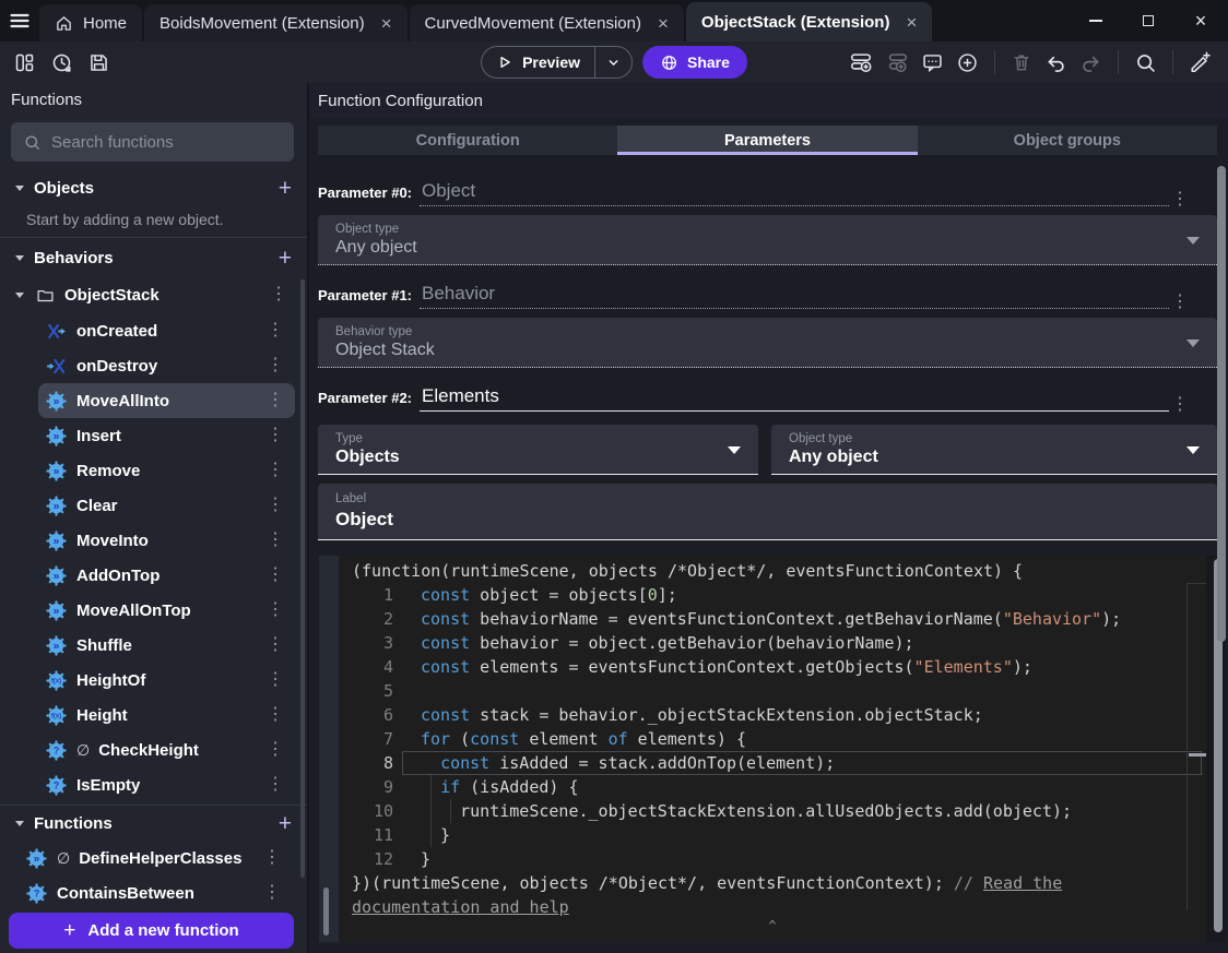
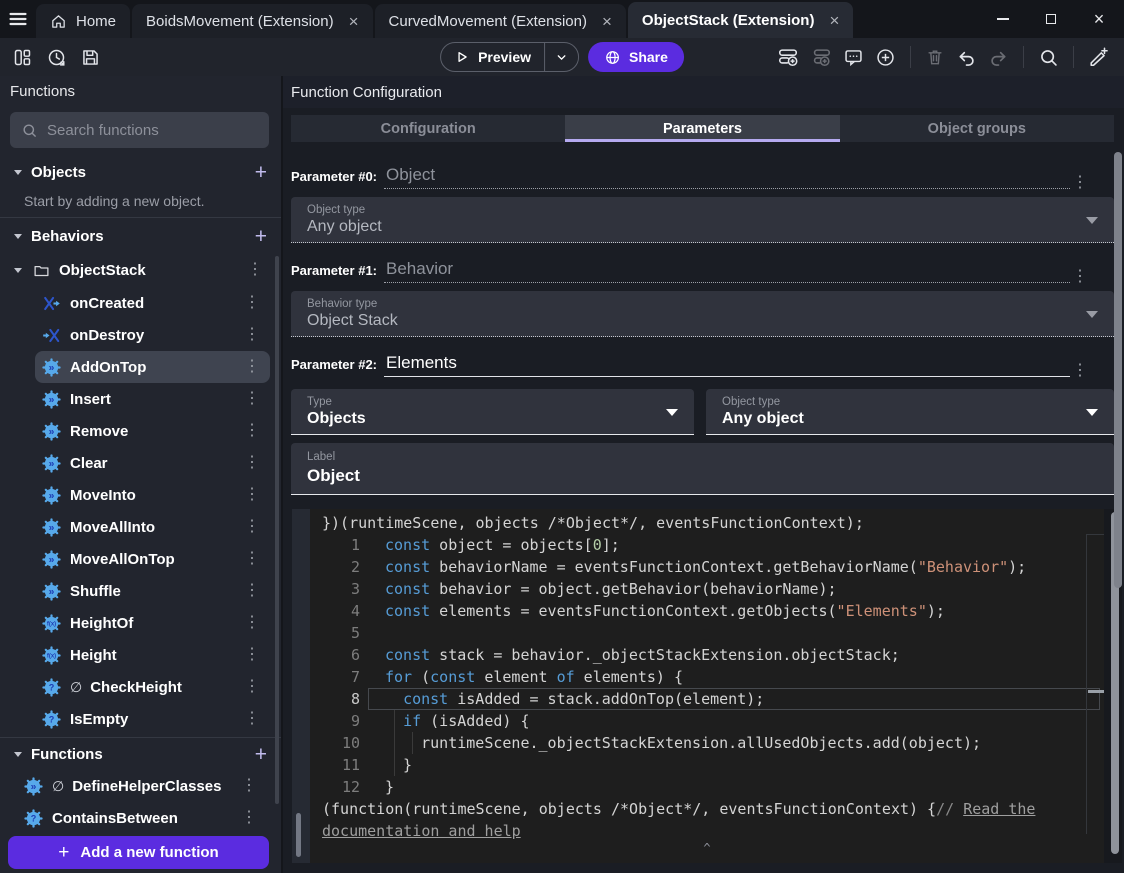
  Home
  BoidsMovement (Extension)
  ×
  CurvedMovement (Extension)
  ×
  ObjectStack (Extension)
  ×
  ×
  Preview
  Share
  Functions
  Search functions
  Objects
  +
  Start by adding a new object.
  Behaviors
  +
  ObjectStack
  ⋮
  onCreated
  ⋮
  onDestroy
  ⋮
  »
- MoveAllInto
+ AddOnTop
  ⋮
  »
  Insert
  ⋮
  »
  Remove
  ⋮
  »
  Clear
  ⋮
  »
  MoveInto
  ⋮
  »
- AddOnTop
+ MoveAllInto
  ⋮
  »
  MoveAllOnTop
  ⋮
  »
  Shuffle
  ⋮
  HeightOf
  ⋮
  Height
  ⋮
  ?
  ∅
  CheckHeight
  ⋮
  ?
  IsEmpty
  ⋮
  Functions
  +
  »
  ∅
  DefineHelperClasses
  ⋮
  ?
  ContainsBetween
  ⋮
  +
  Add a new function
  Function Configuration
  Configuration
  Parameters
  Object groups
  Parameter #0:
  Object
  ⋮
  Object type
  Any object
  Parameter #1:
  Behavior
  ⋮
  Behavior type
  Object Stack
  Parameter #2:
  Elements
  ⋮
  Type
  Objects
  Object type
  Any object
  Label
  Object
- (function(runtimeScene, objects /*Object*/, eventsFunctionContext) {
+ })(runtimeScene, objects /*Object*/, eventsFunctionContext);
  1
  const object = objects[0];
  2
  const behaviorName = eventsFunctionContext.getBehaviorName("Behavior");
  3
  const behavior = object.getBehavior(behaviorName);
  4
  const elements = eventsFunctionContext.getObjects("Elements");
  5
  6
  const stack = behavior._objectStackExtension.objectStack;
  7
  for (const element of elements) {
  8
  const isAdded = stack.addOnTop(element);
  9
  if (isAdded) {
  10
  runtimeScene._objectStackExtension.allUsedObjects.add(object);
  11
  }
  12
  }
- })(runtimeScene, objects /*Object*/, eventsFunctionContext); // Read the
+ (function(runtimeScene, objects /*Object*/, eventsFunctionContext) {// Read the
  documentation and help
  ^
